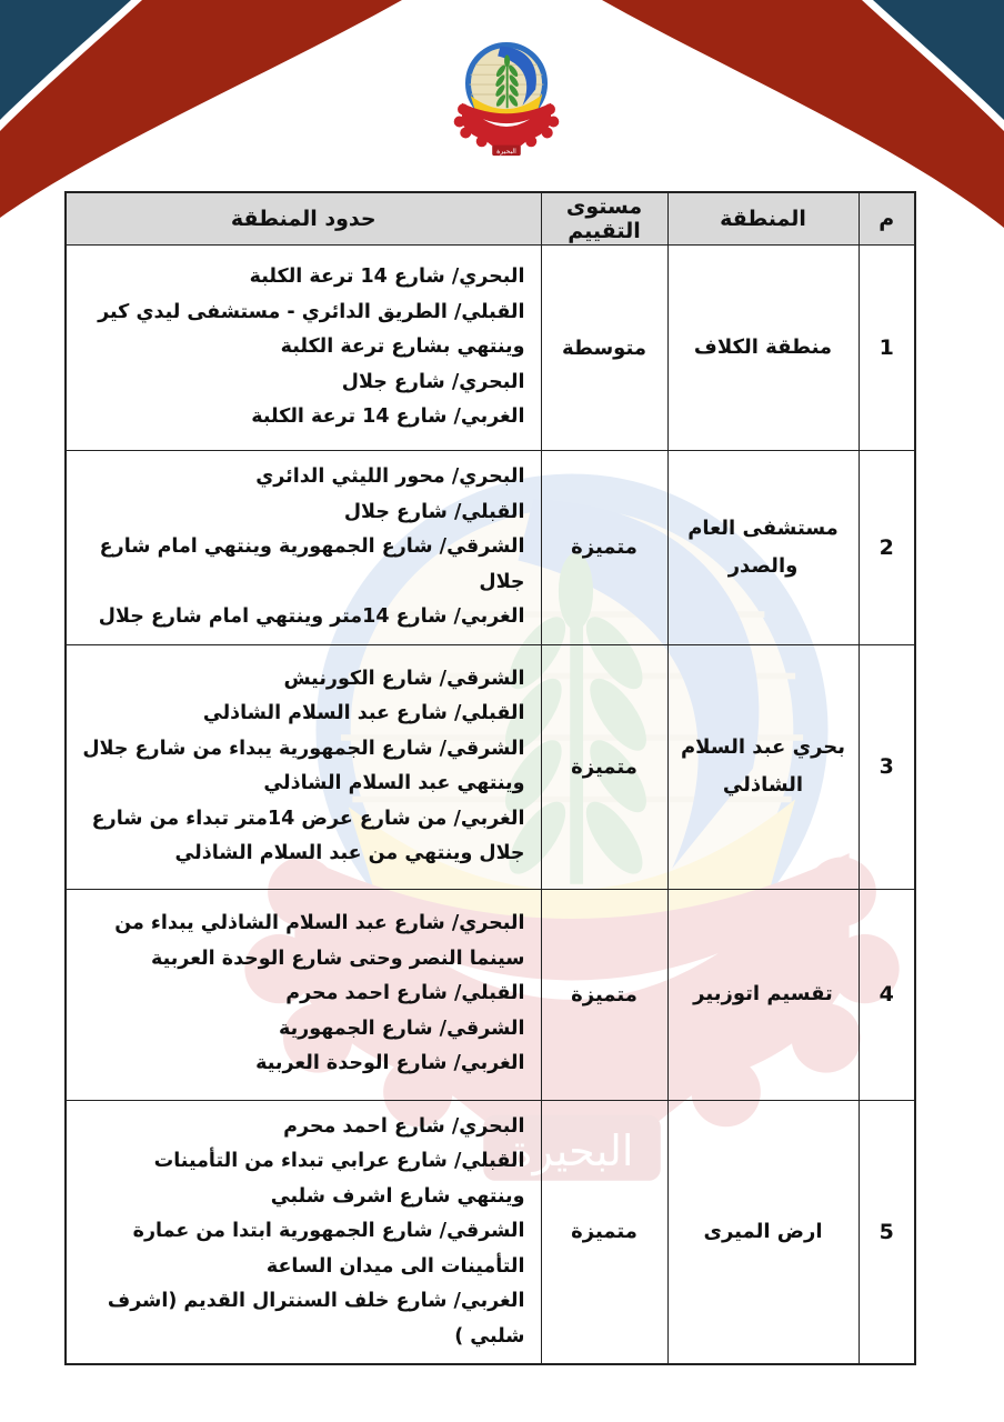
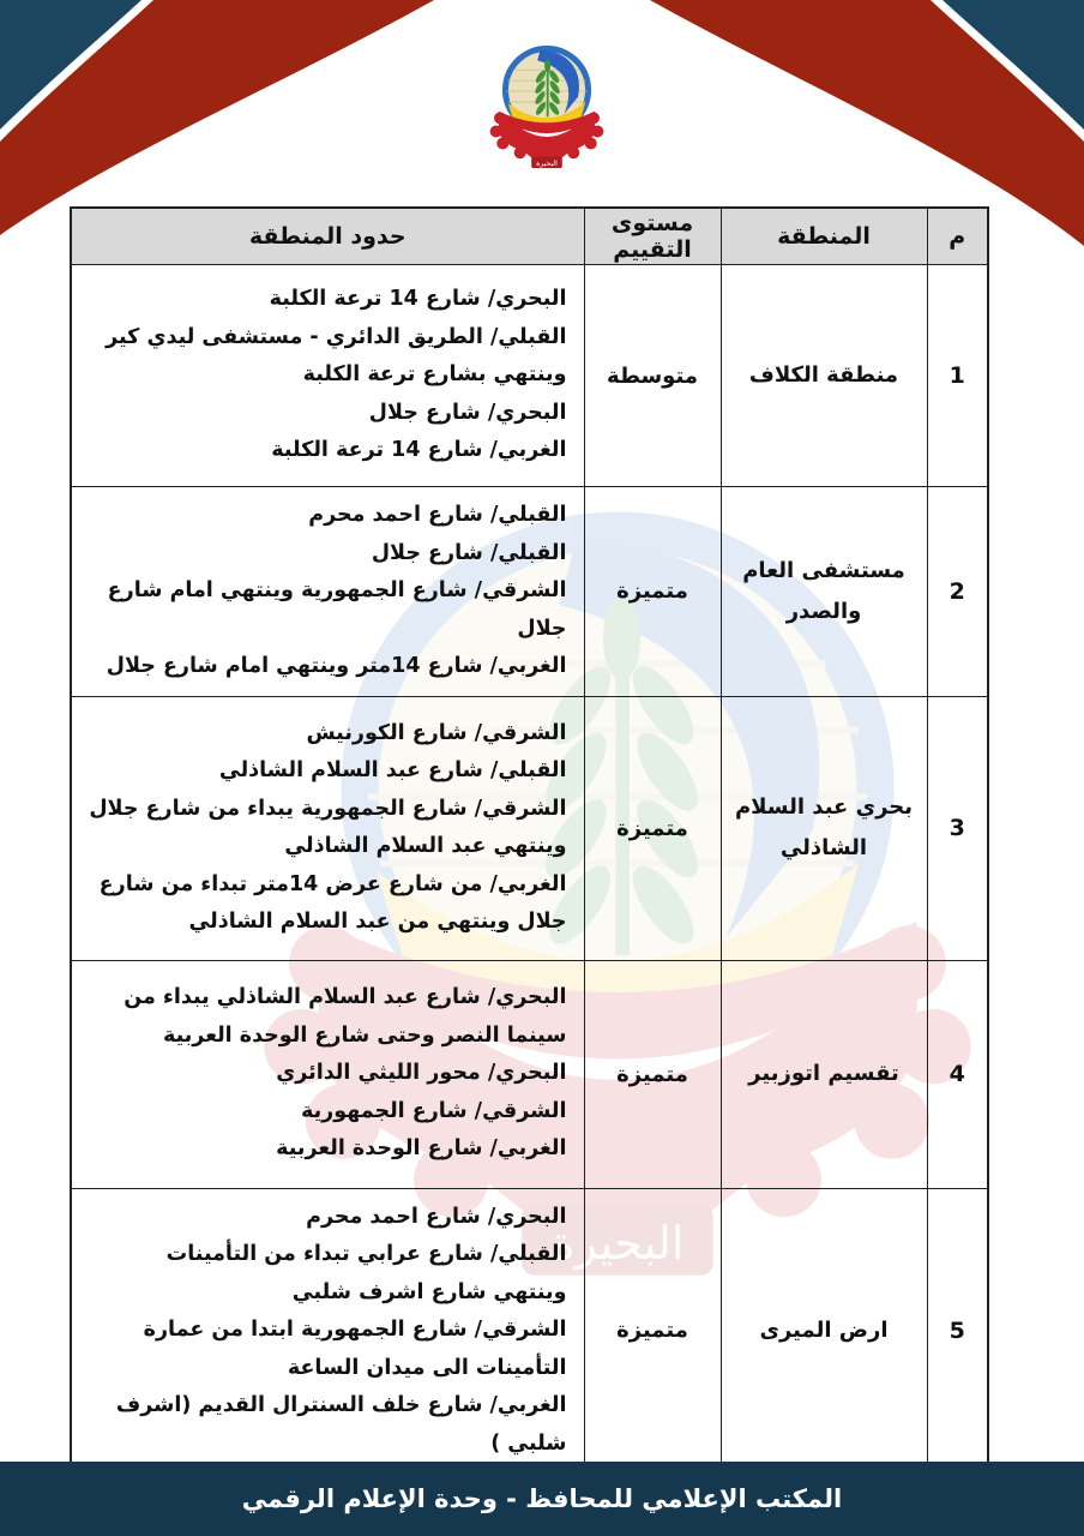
  م	المنطقة	مستوى التقييم	حدود المنطقة
  1	منطقة الكلاف	متوسطة	البحري/ شارع 14 ترعة الكلبة القبلي/ الطريق الدائري - مستشفى ليدي كير وينتهي بشارع ترعة الكلبة البحري/ شارع جلال الغربي/ شارع 14 ترعة الكلبة
- 2	مستشفى العام والصدر	متميزة	البحري/ محور الليثي الدائري القبلي/ شارع جلال الشرقي/ شارع الجمهورية وينتهي امام شارع جلال الغربي/ شارع 14متر وينتهي امام شارع جلال
+ 2	مستشفى العام والصدر	متميزة	القبلي/ شارع احمد محرم القبلي/ شارع جلال الشرقي/ شارع الجمهورية وينتهي امام شارع جلال الغربي/ شارع 14متر وينتهي امام شارع جلال
  3	بحري عبد السلام الشاذلي	متميزة	الشرقي/ شارع الكورنيش القبلي/ شارع عبد السلام الشاذلي الشرقي/ شارع الجمهورية يبداء من شارع جلال وينتهي عبد السلام الشاذلي الغربي/ من شارع عرض 14متر تبداء من شارع جلال وينتهي من عبد السلام الشاذلي
- 4	تقسيم اتوزبير	متميزة	البحري/ شارع عبد السلام الشاذلي يبداء من سينما النصر وحتى شارع الوحدة العربية القبلي/ شارع احمد محرم الشرقي/ شارع الجمهورية الغربي/ شارع الوحدة العربية
+ 4	تقسيم اتوزبير	متميزة	البحري/ شارع عبد السلام الشاذلي يبداء من سينما النصر وحتى شارع الوحدة العربية البحري/ محور الليثي الدائري الشرقي/ شارع الجمهورية الغربي/ شارع الوحدة العربية
  5	ارض الميرى	متميزة	البحري/ شارع احمد محرم القبلي/ شارع عرابي تبداء من التأمينات وينتهي شارع اشرف شلبي الشرقي/ شارع الجمهورية ابتدا من عمارة التأمينات الى ميدان الساعة الغربي/ شارع خلف السنترال القديم (اشرف شلبي )
+ المكتب الإعلامي للمحافظ - وحدة الإعلام الرقمي
